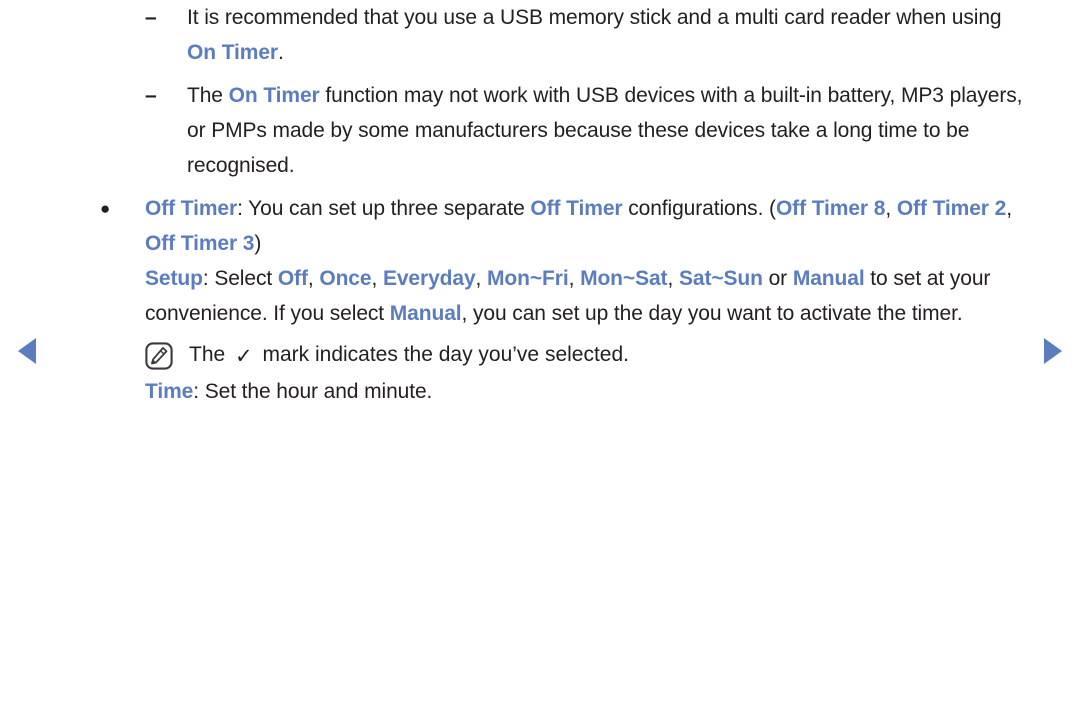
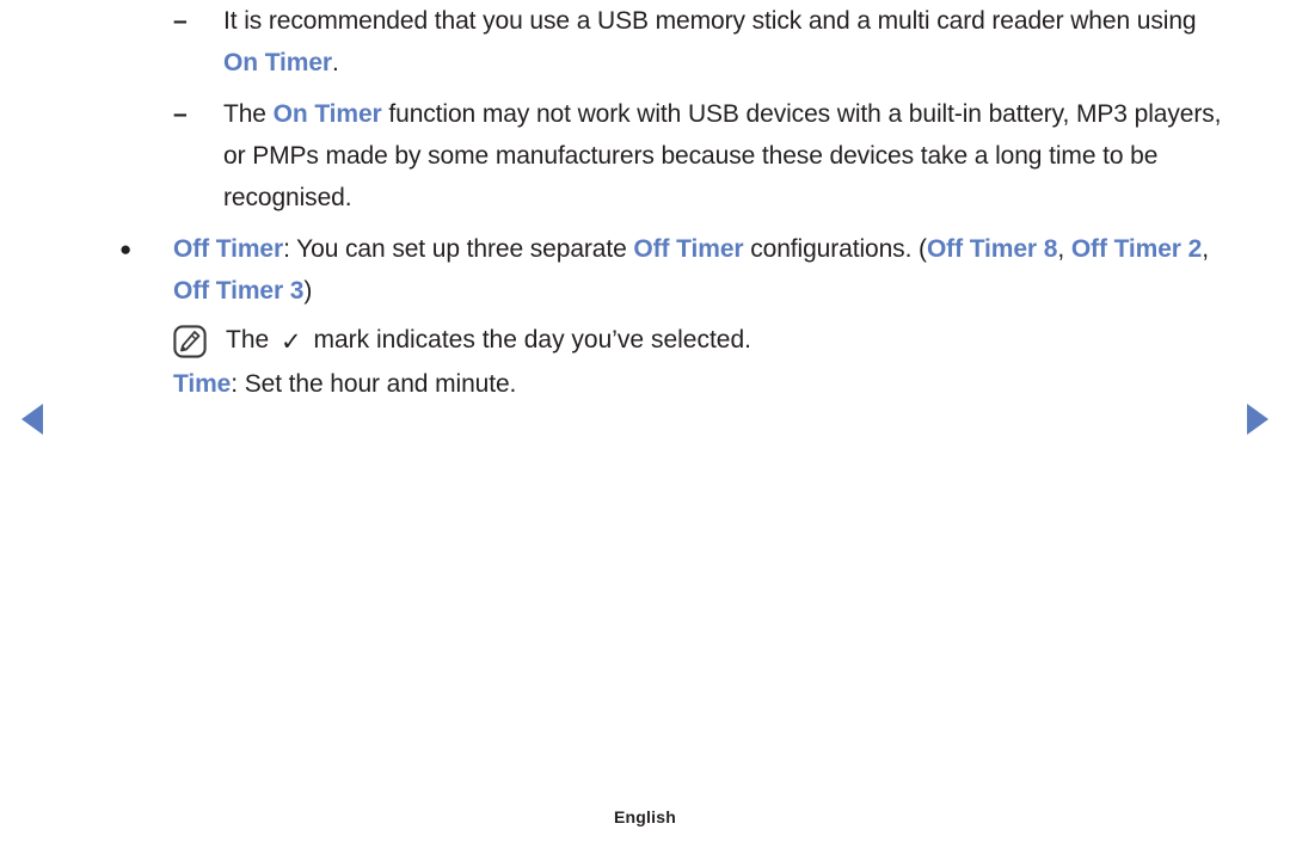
  –
  It is recommended that you use a USB memory stick and a multi card reader when using On Timer.
  –
  The On Timer function may not work with USB devices with a built-in battery, MP3 players, or PMPs made by some manufacturers because these devices take a long time to be recognised.
  ●
  Off Timer: You can set up three separate Off Timer configurations. (Off Timer 8, Off Timer 2, Off Timer 3)
- Setup: Select Off, Once, Everyday, Mon~Fri, Mon~Sat, Sat~Sun or Manual to set at your convenience. If you select Manual, you can set up the day you want to activate the timer.
  The ✓ mark indicates the day you’ve selected.
  Time: Set the hour and minute.
+ English
